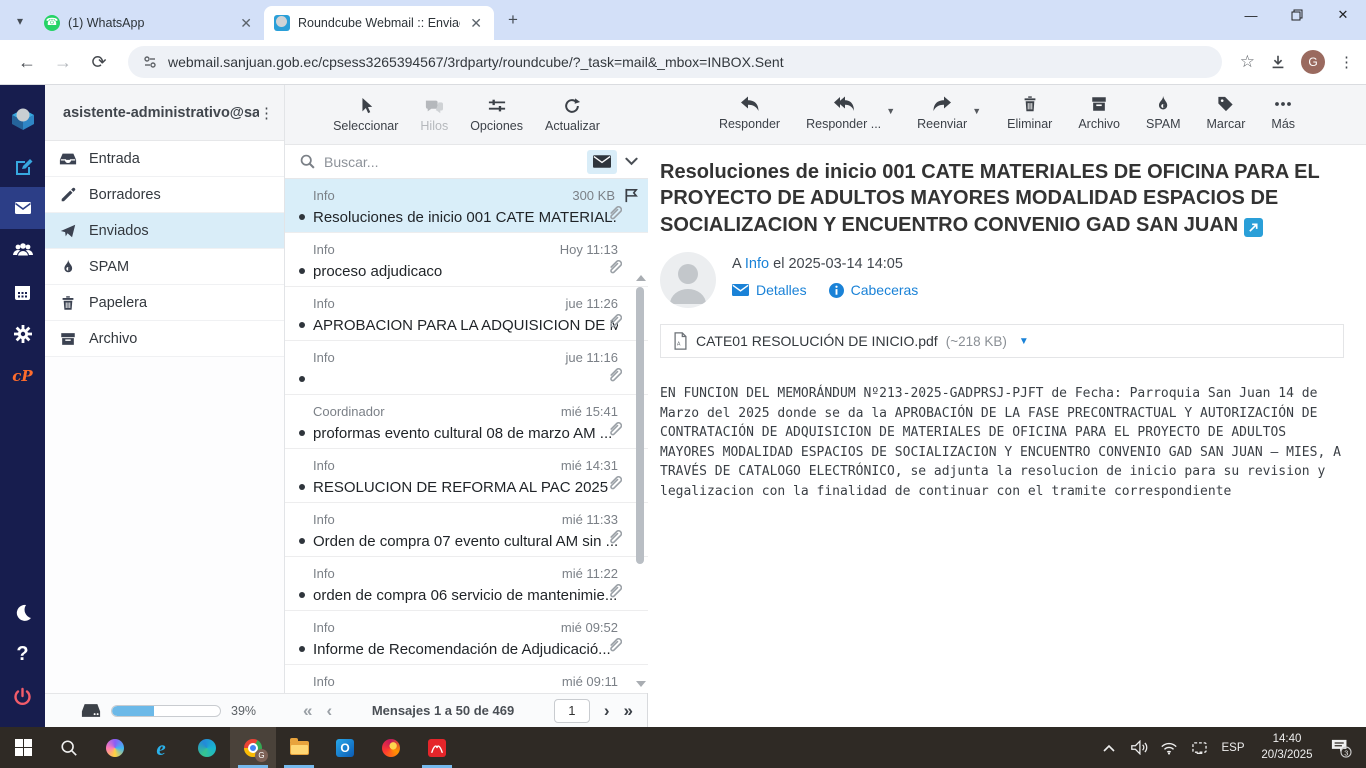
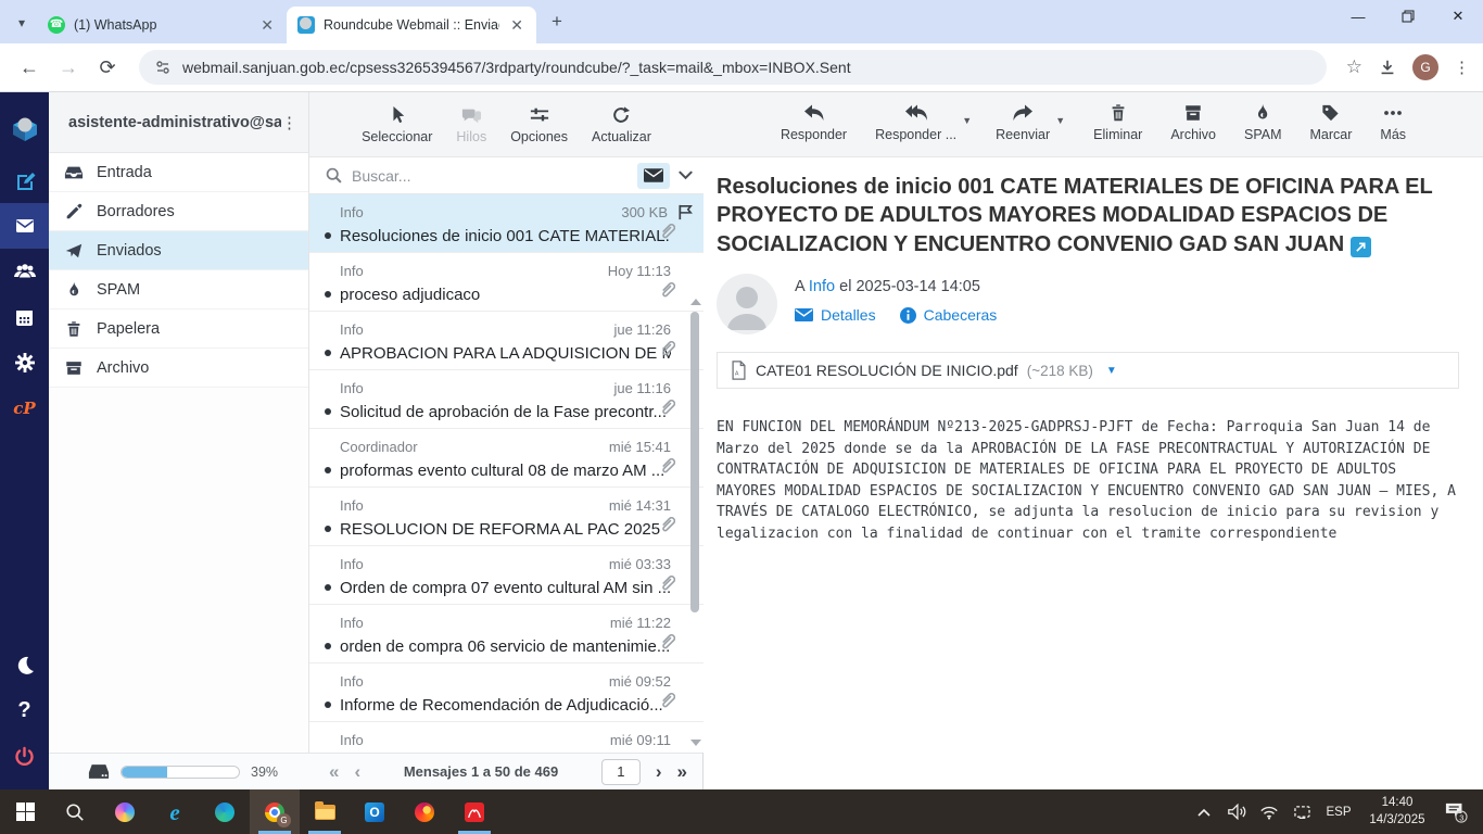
  ▾
  ☎
  (1) WhatsApp
  ✕
  Roundcube Webmail :: Envia
  ✕
  +
  —
  ✕
  ←
  →
  ⟳
  webmail.sanjuan.gob.ec/cpsess3265394567/3rdparty/roundcube/?_task=mail&_mbox=INBOX.Sent
  ☆
  G
  ⋮
  cP
  ?
  asistente-administrativo@sa
  ⋮
  Entrada
  Borradores
  Enviados
  SPAM
  Papelera
  Archivo
  Seleccionar
  Hilos
  Opciones
  Actualizar
  Buscar...
  Info
  300 KB
  Resoluciones de inicio 001 CATE MATERIAL
  Info
  Hoy 11:13
  proceso adjudicaco
  Info
  jue 11:26
  APROBACION PARA LA ADQUISICION DE
  Info
  jue 11:16
+ Solicitud de aprobación de la Fase precontr...
  Coordinador
  mié 15:41
  proformas evento cultural 08 de marzo AM ..
  Info
  mié 14:31
  RESOLUCION DE REFORMA AL PAC 2025
  Info
- mié 11:33
+ mié 03:33
  Orden de compra 07 evento cultural AM sin ..
  Info
  mié 11:22
  orden de compra 06 servicio de mantenimie.
  Info
  mié 09:52
  Informe de Recomendación de Adjudicació...
  Info
  mié 09:11
  39%
  «
  ‹
  Mensajes 1 a 50 de 469
  1
  ›
  »
  Responder
  Responder ...
  ▼
  Reenviar
  ▼
  Eliminar
  Archivo
  SPAM
  Marcar
  Más
  Resoluciones de inicio 001 CATE MATERIALES DE OFICINA PARA EL PROYECTO DE ADULTOS MAYORES MODALIDAD ESPACIOS DE SOCIALIZACION Y ENCUENTRO CONVENIO GAD SAN JUAN
  A Info el 2025-03-14 14:05
  Detalles
  Cabeceras
  CATE01 RESOLUCIÓN DE INICIO.pdf
  (~218 KB)
  ▼
  EN FUNCION DEL MEMORÁNDUM Nº213-2025-GADPRSJ-PJFT de Fecha: Parroquia San Juan 14 de Marzo del 2025 donde se da la APROBACIÓN DE LA FASE PRECONTRACTUAL Y AUTORIZACIÓN DE CONTRATACIÓN DE ADQUISICION DE MATERIALES DE OFICINA PARA EL PROYECTO DE ADULTOS MAYORES MODALIDAD ESPACIOS DE SOCIALIZACION Y ENCUENTRO CONVENIO GAD SAN JUAN – MIES, A
  TRAVÉS DE CATALOGO ELECTRÓNICO, se adjunta la resolucion de inicio para su revision y legalizacion con la finalidad de continuar con el tramite correspondiente
  e
  G
  O
  ESP
  14:40
- 20/3/2025
+ 14/3/2025
  3
